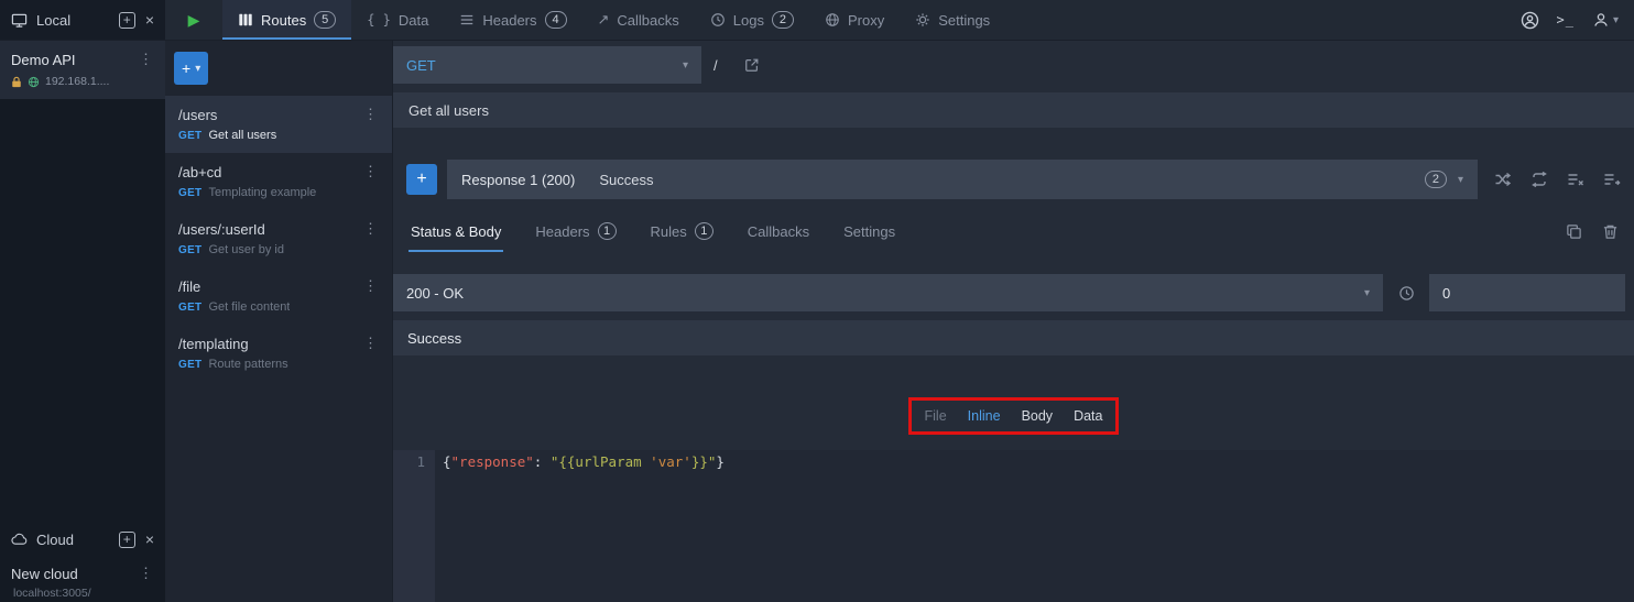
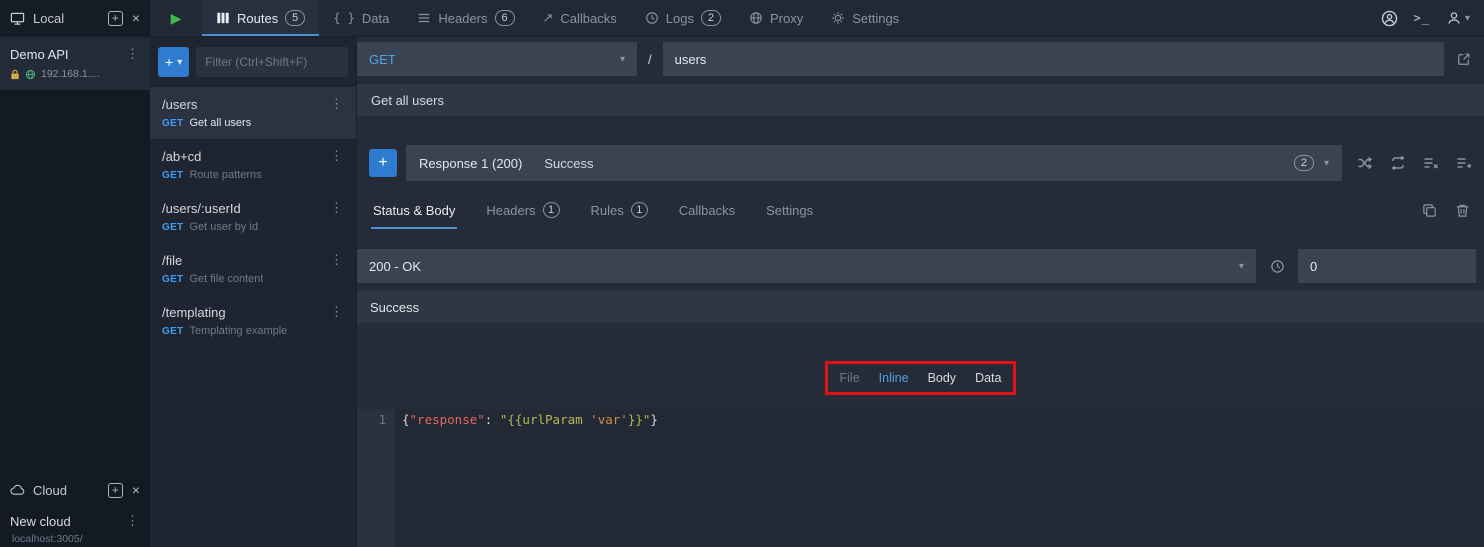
  Local
  +
  ×
  ▶
  Routes
  5
  { }
  Data
  Headers
- 4
+ 6
  ↗
  Callbacks
  Logs
  2
  Proxy
  Settings
  >_
  ▾
  Demo API
  ⋮
  192.168.1....
  Cloud
  +
  ×
  New cloud
  ⋮
  localhost:3005/
  +
  ▾
+ Filter (Ctrl+Shift+F)
  /users
  ⋮
  GET
  Get all users
  /ab+cd
  ⋮
  GET
- Templating example
+ Route patterns
  /users/:userId
  ⋮
  GET
  Get user by id
  /file
  ⋮
  GET
  Get file content
  /templating
  ⋮
  GET
- Route patterns
+ Templating example
  GET
  ▾
  /
+ users
  Get all users
  +
  Response 1 (200)
  Success
  2
  ▾
  Status & Body
  Headers
  1
  Rules
  1
  Callbacks
  Settings
  200 - OK
  ▾
  0
  Success
  File
  Inline
  Body
  Data
  1
  {"response": "{{urlParam 'var'}}"}
